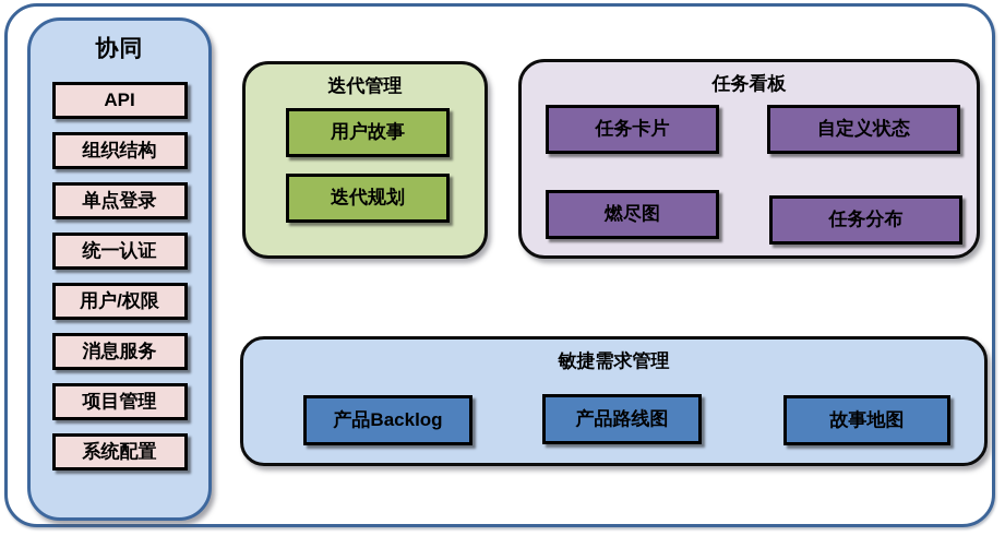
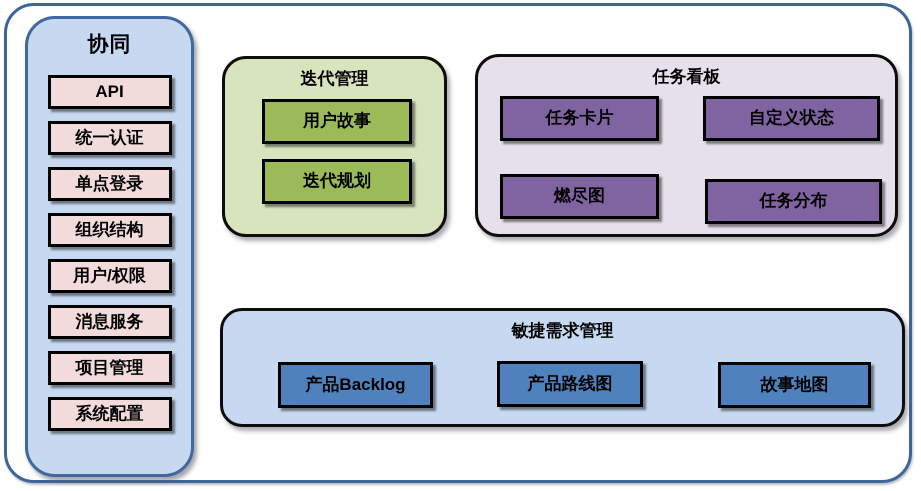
  协同
  API
- 组织结构
+ 统一认证
  单点登录
- 统一认证
+ 组织结构
  用户/权限
  消息服务
  项目管理
  系统配置
  迭代管理
  用户故事
  迭代规划
  任务看板
  任务卡片
  自定义状态
  燃尽图
  任务分布
  敏捷需求管理
  产品Backlog
  产品路线图
  故事地图
